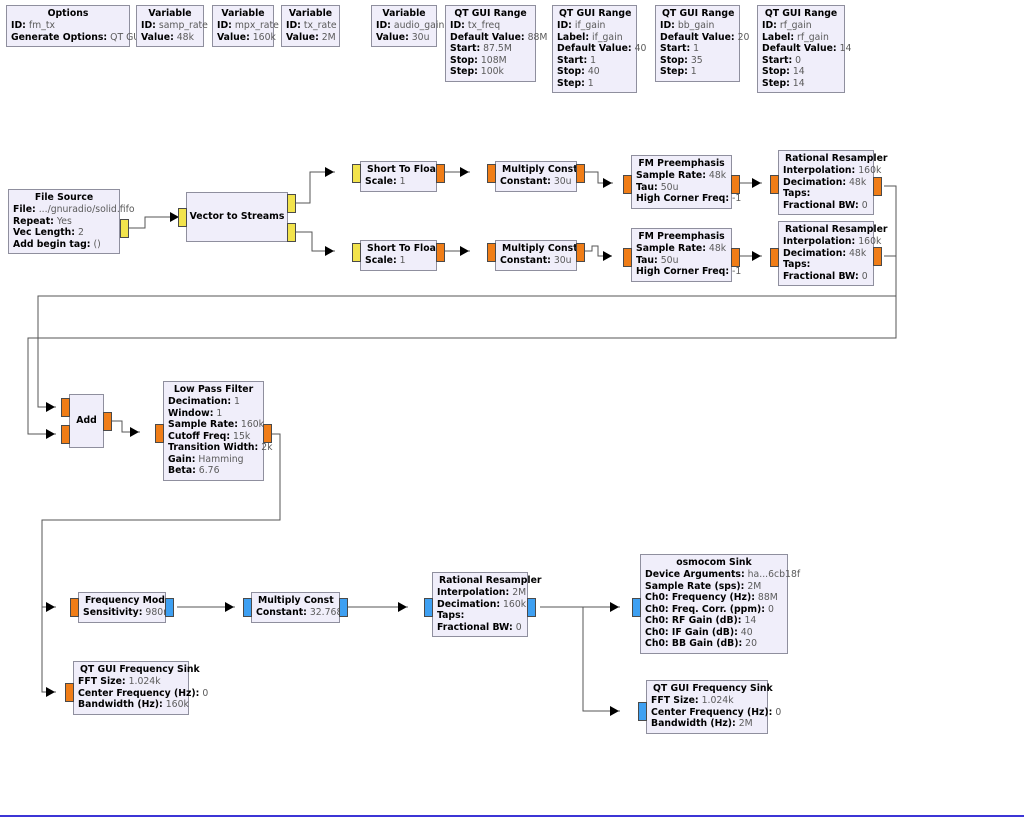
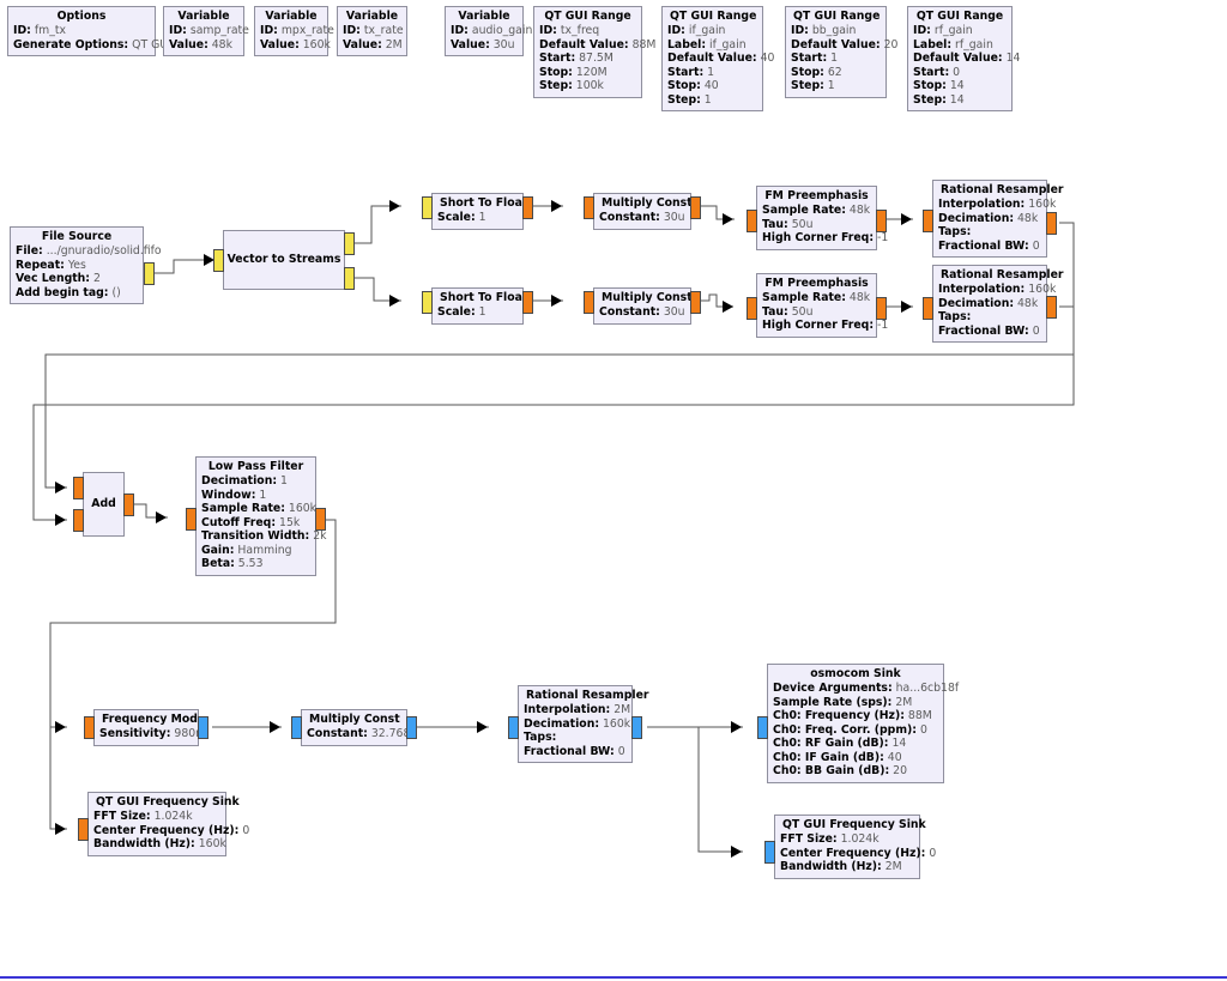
  Options
  ID: fm_tx
  Generate Options: QT G
  Variable
  ID: samp_rate
  Value: 48k
  Variable
  ID: mpx_rate
  Value: 160k
  Variable
  ID: tx_rate
  Value: 2M
  Variable
  ID: audio_gain
  Value: 30u
  QT GUI Range
  ID: tx_freq
  Default Value: 88M
  Start: 87.5M
- Stop: 108M
+ Stop: 120M
  Step: 100k
  QT GUI Range
  ID: if_gain
  Label: if_gain
  Default Value: 40
  Start: 1
  Stop: 40
  Step: 1
  QT GUI Range
  ID: bb_gain
  Default Value: 20
  Start: 1
- Stop: 35
+ Stop: 62
  Step: 1
  QT GUI Range
  ID: rf_gain
  Label: rf_gain
  Default Value: 14
  Start: 0
  Stop: 14
  Step: 14
  File Source
  File: .../gnuradio/solid.fifo
  Repeat: Yes
  Vec Length: 2
  Add begin tag: ()
  Vector to Streams
  Short To Floa
  Scale: 1
  Short To Floa
  Scale: 1
  Multiply Cons
  Constant: 30u
  Multiply Cons
  Constant: 30u
  FM Preemphasis
  Sample Rate: 48k
  Tau: 50u
  High Corner Freq: -1
  FM Preemphasis
  Sample Rate: 48k
  Tau: 50u
  High Corner Freq: -1
  Rational Resampler
  Interpolation: 160k
  Decimation: 48k
  Taps:
  Fractional BW: 0
  Rational Resampler
  Interpolation: 160k
  Decimation: 48k
  Taps:
  Fractional BW: 0
  Add
  Low Pass Filter
  Decimation: 1
  Window: 1
  Sample Rate: 160k
  Cutoff Freq: 15k
  Transition Width: 2k
  Gain: Hamming
- Beta: 6.76
+ Beta: 5.53
  Frequency Mod
  Sensitivity: 980
  Multiply Const
  Constant: 32.76
  Rational Resampler
  Interpolation: 2M
  Decimation: 160k
  Taps:
  Fractional BW: 0
  osmocom Sink
  Device Arguments: ha...6cb18f
  Sample Rate (sps): 2M
  Ch0: Frequency (Hz): 88M
  Ch0: Freq. Corr. (ppm): 0
  Ch0: RF Gain (dB): 14
  Ch0: IF Gain (dB): 40
  Ch0: BB Gain (dB): 20
  QT GUI Frequency Sink
  FFT Size: 1.024k
  Center Frequency (Hz): 0
  Bandwidth (Hz): 160k
  QT GUI Frequency Sink
  FFT Size: 1.024k
  Center Frequency (Hz): 0
  Bandwidth (Hz): 2M
